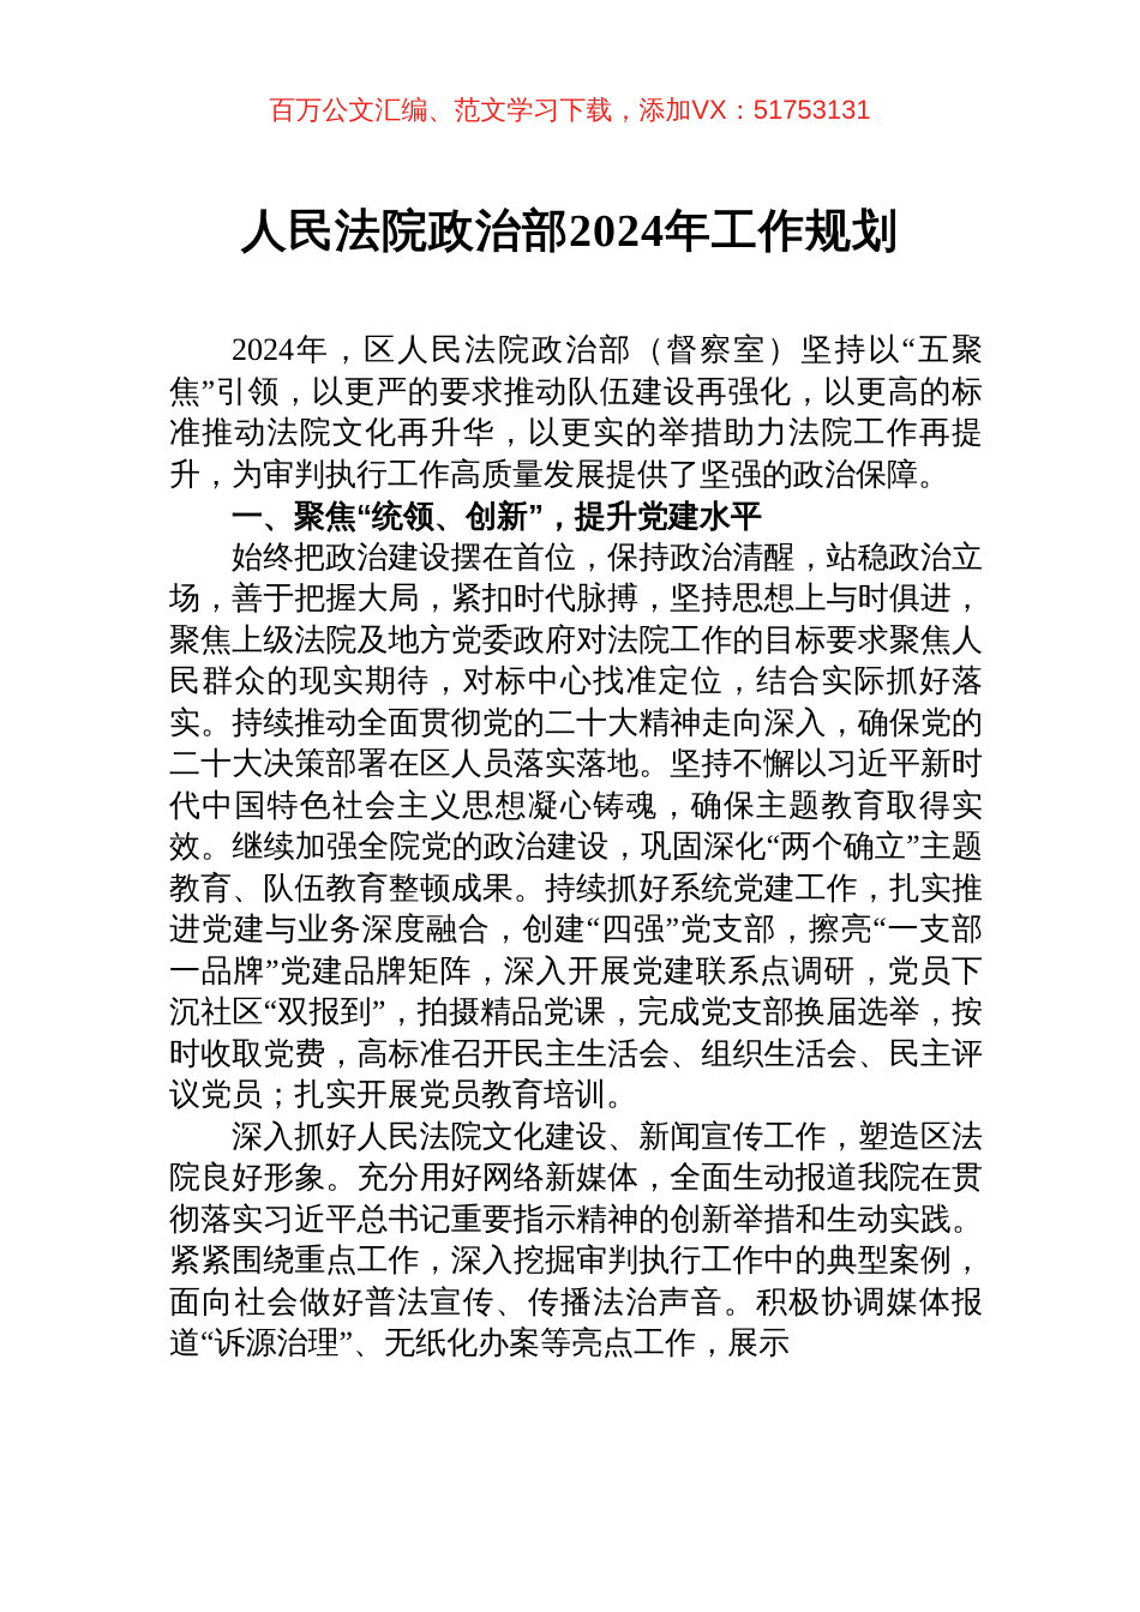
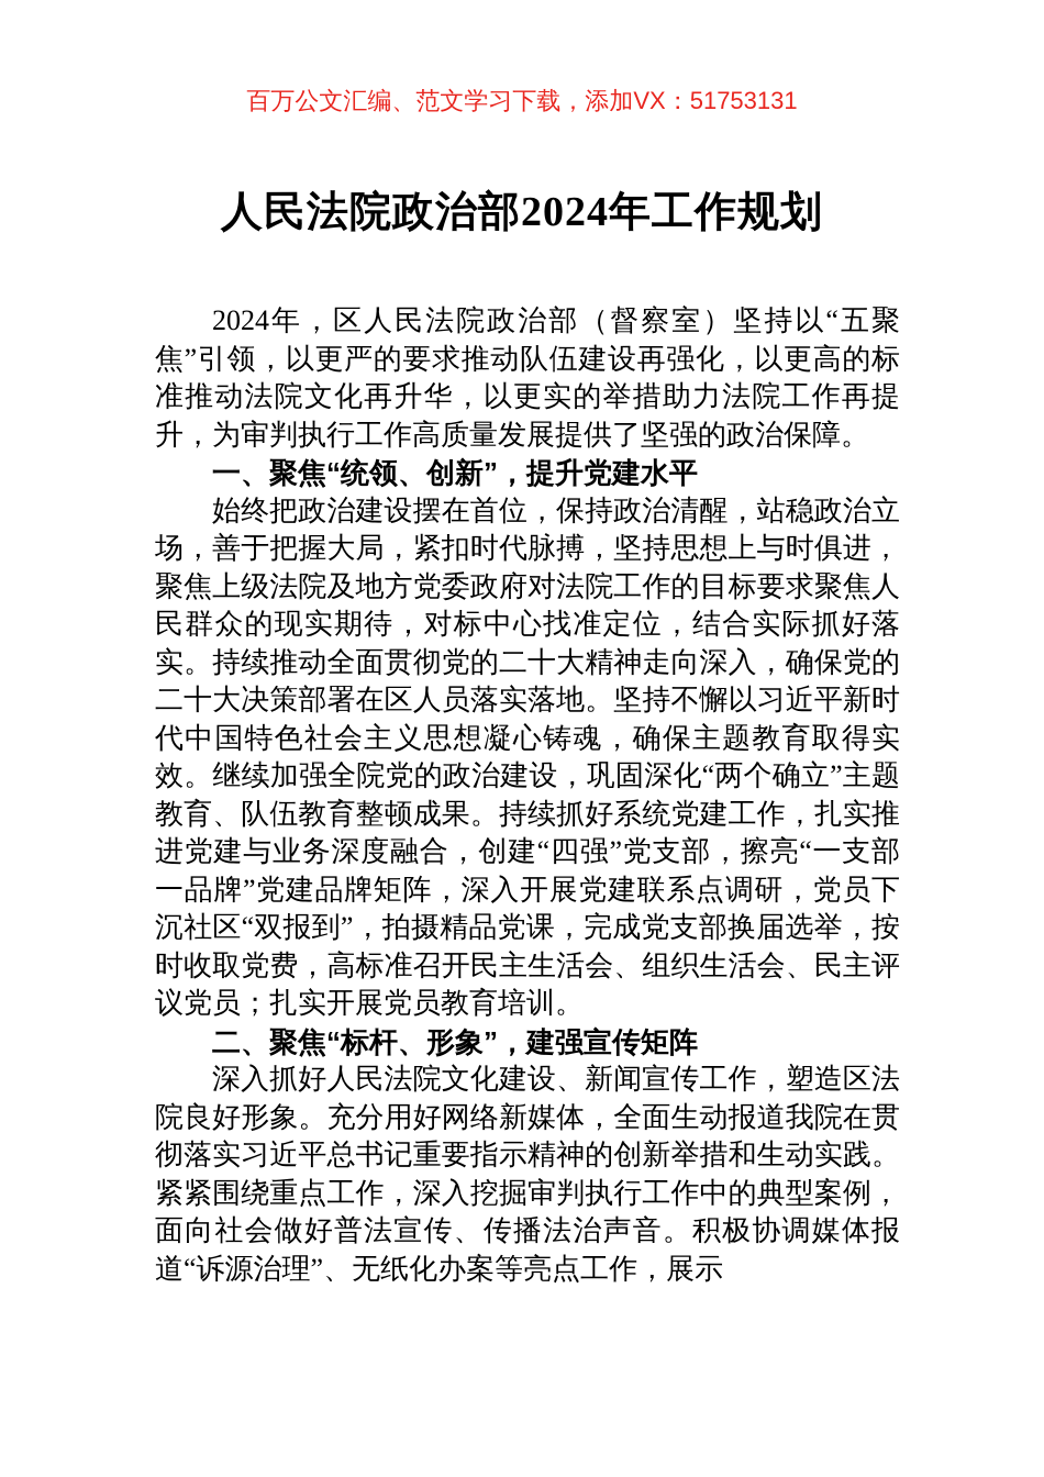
  百万公文汇编、范文学习下载，添加VX：51753131
  人民法院政治部2024年工作规划
  2024年，区人民法院政治部（督察室）坚持以“五聚焦”引领，以更严的要求推动队伍建设再强化，以更高的标准推动法院文化再升华，以更实的举措助力法院工作再提升，为审判执行工作高质量发展提供了坚强的政治保障。
  一、聚焦“统领、创新”，提升党建水平
  始终把政治建设摆在首位，保持政治清醒，站稳政治立场，善于把握大局，紧扣时代脉搏，坚持思想上与时俱进，聚焦上级法院及地方党委政府对法院工作的目标要求聚焦人民群众的现实期待，对标中心找准定位，结合实际抓好落实。持续推动全面贯彻党的二十大精神走向深入，确保党的二十大决策部署在区人员落实落地。坚持不懈以习近平新时代中国特色社会主义思想凝心铸魂，确保主题教育取得实效。继续加强全院党的政治建设，巩固深化“两个确立”主题教育、队伍教育整顿成果。持续抓好系统党建工作，扎实推进党建与业务深度融合，创建“四强”党支部，擦亮“一支部一品牌”党建品牌矩阵，深入开展党建联系点调研，党员下沉社区“双报到”，拍摄精品党课，完成党支部换届选举，按时收取党费，高标准召开民主生活会、组织生活会、民主评议党员；扎实开展党员教育培训。
+ 二、聚焦“标杆、形象”，建强宣传矩阵
  深入抓好人民法院文化建设、新闻宣传工作，塑造区法院良好形象。充分用好网络新媒体，全面生动报道我院在贯彻落实习近平总书记重要指示精神的创新举措和生动实践。紧紧围绕重点工作，深入挖掘审判执行工作中的典型案例，面向社会做好普法宣传、传播法治声音。积极协调媒体报道“诉源治理”、无纸化办案等亮点工作，展示
